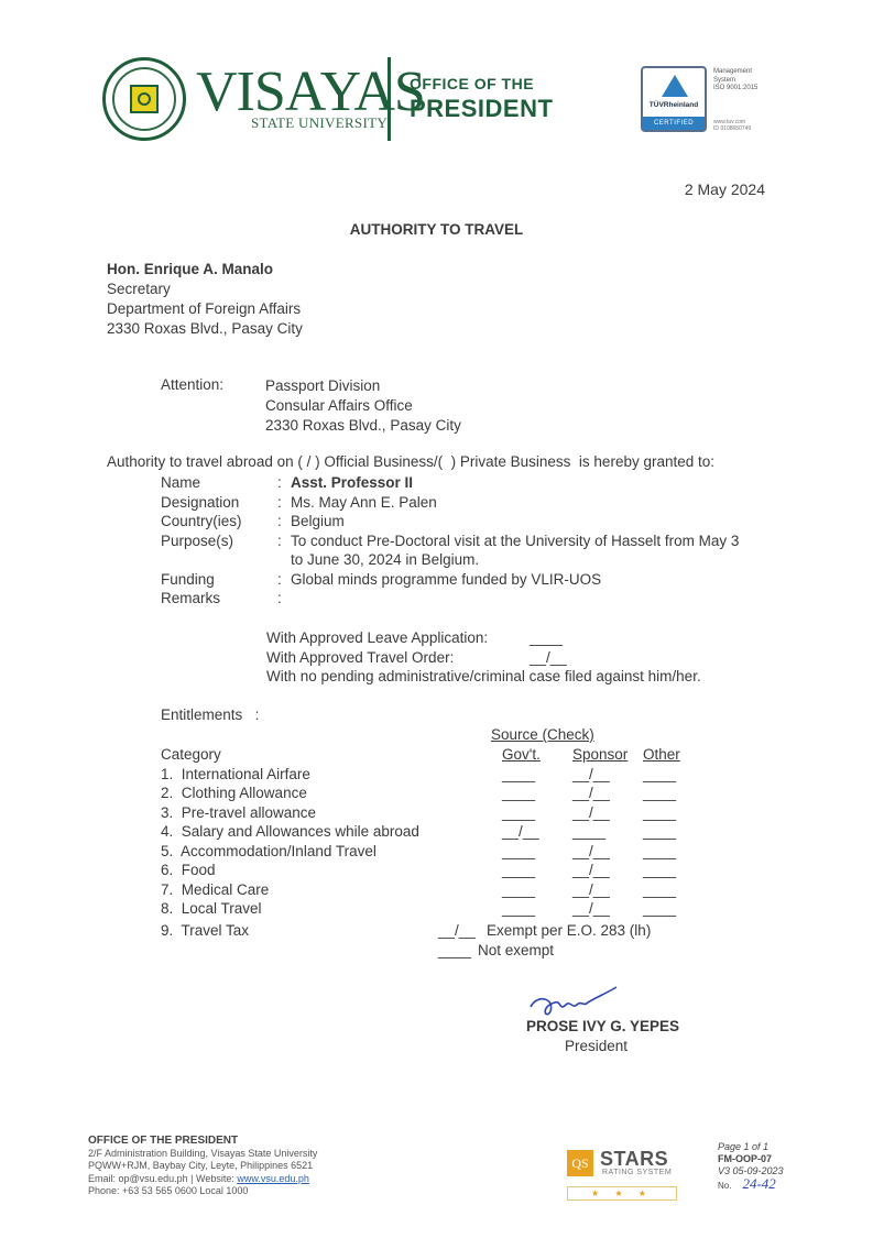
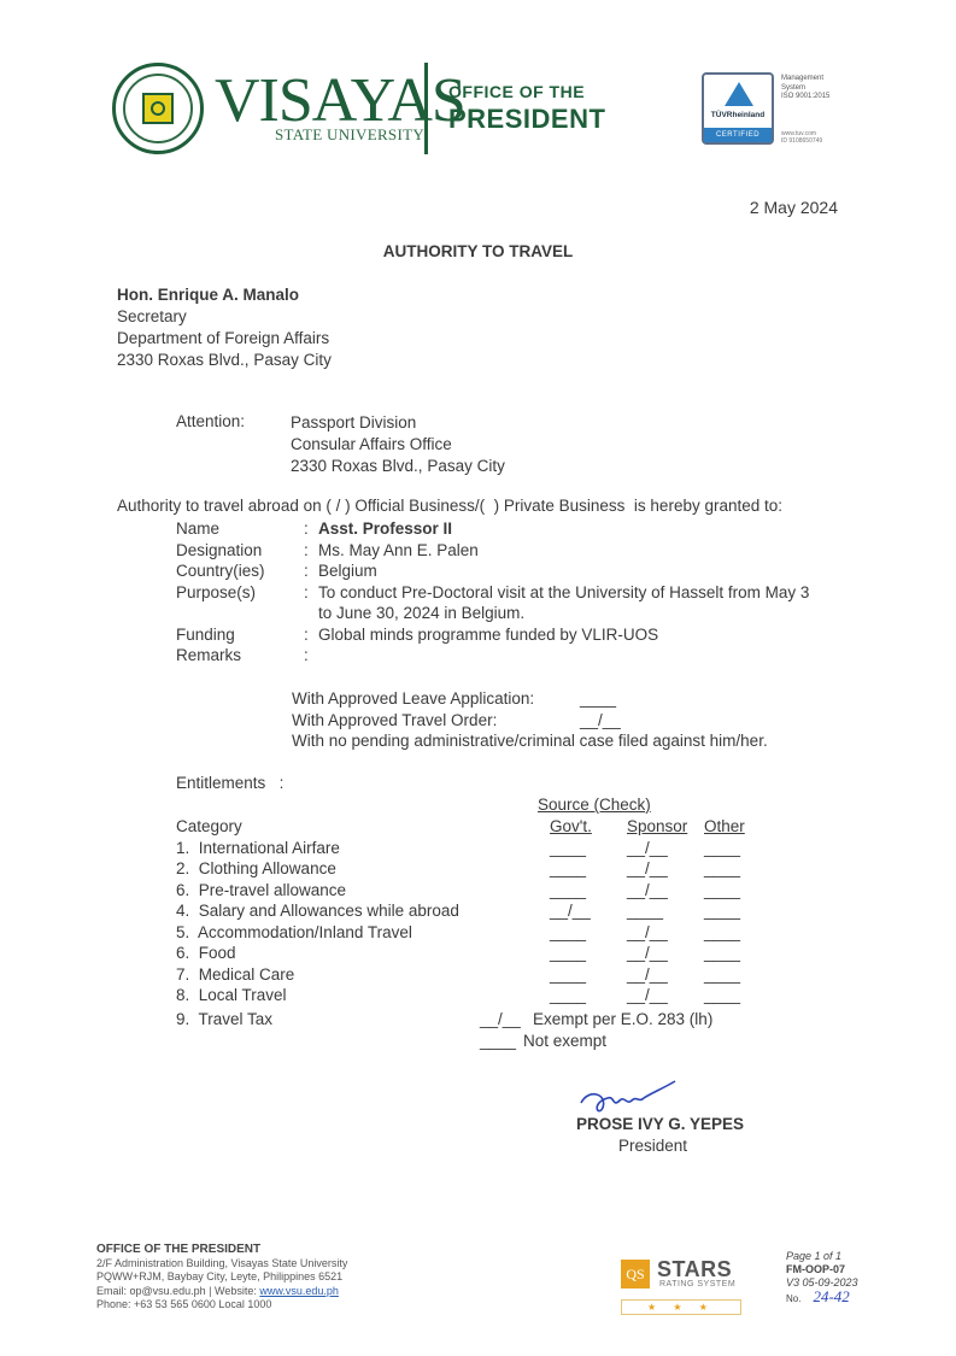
  VISAYAS
  STATE UNIVERSITY
  OFFICE OF THE
  PRESIDENT
  2 May 2024
  AUTHORITY TO TRAVEL
  Hon. Enrique A. Manalo
  Secretary
  Department of Foreign Affairs
  2330 Roxas Blvd., Pasay City
  Attention:
  Passport Division
  Consular Affairs Office
  2330 Roxas Blvd., Pasay City
  Authority to travel abroad on ( / ) Official Business/( ) Private Business is hereby granted to:
  Name
  :
  Asst. Professor II
  Designation
  :
  Ms. May Ann E. Palen
  Country(ies)
  :
  Belgium
  Purpose(s)
  :
  To conduct Pre-Doctoral visit at the University of Hasselt from May 3
  to June 30, 2024 in Belgium.
  Funding
  :
  Global minds programme funded by VLIR-UOS
  Remarks
  :
  With Approved Leave Application:
  ____
  With Approved Travel Order:
  __/__
  With no pending administrative/criminal case filed against him/her.
  Entitlements :
  Source (Check)
  Category
  Gov't.
  Sponsor
  Other
  1. International Airfare
  ____
  __/__
  ____
  2. Clothing Allowance
  ____
  __/__
  ____
- 3. Pre-travel allowance
+ 6. Pre-travel allowance
  ____
  __/__
  ____
  4. Salary and Allowances while abroad
  __/__
  ____
  ____
  5. Accommodation/Inland Travel
  ____
  __/__
  ____
  6. Food
  ____
  __/__
  ____
  7. Medical Care
  ____
  __/__
  ____
  8. Local Travel
  ____
  __/__
  ____
  9. Travel Tax
  __/__
  Exempt per E.O. 283 (lh)
  ____
  Not exempt
  PROSE IVY G. YEPES
  President
  OFFICE OF THE PRESIDENT
  2/F Administration Building, Visayas State University
  PQWW+RJM, Baybay City, Leyte, Philippines 6521
  Email: op@vsu.edu.ph | Website: www.vsu.edu.ph
  Phone: +63 53 565 0600 Local 1000
  QS
  STARS
  ★ ★ ★
  Page 1 of 1
  FM-OOP-07
  V3 05-09-2023
  No. 24-42
